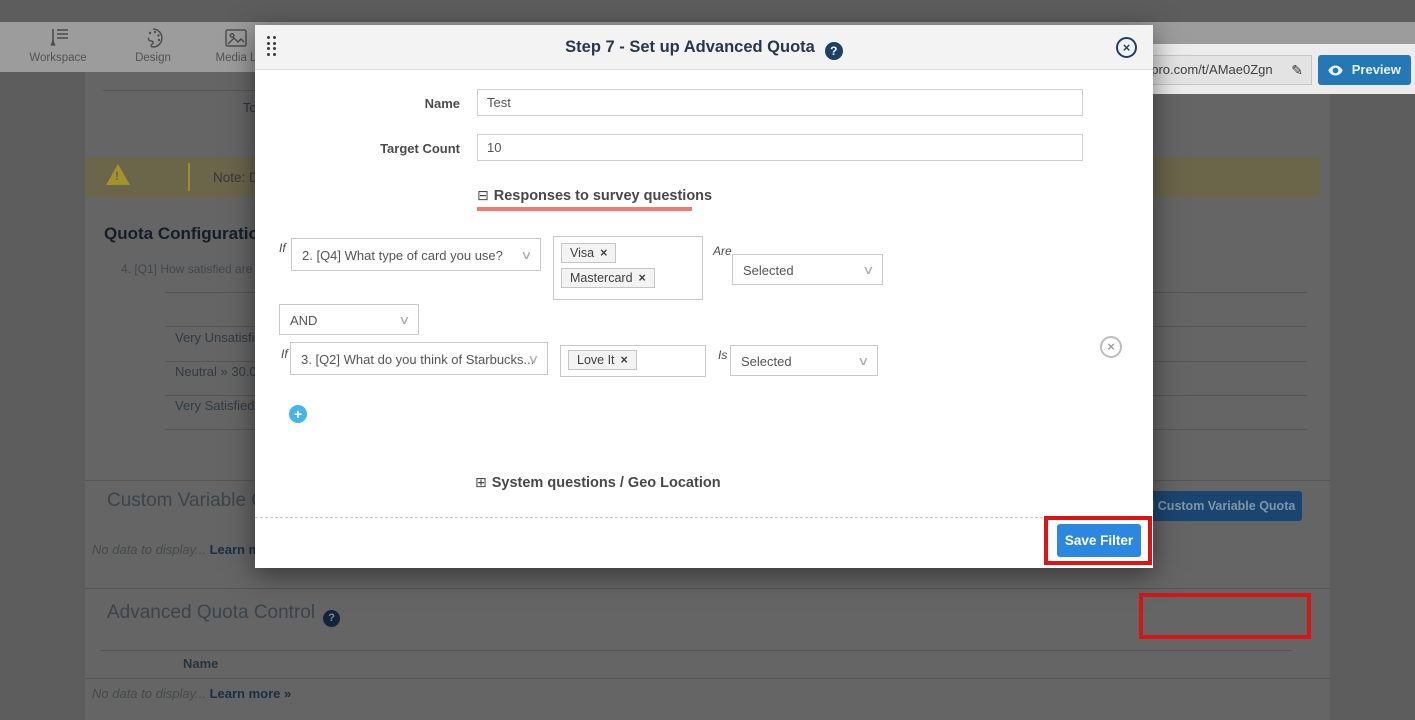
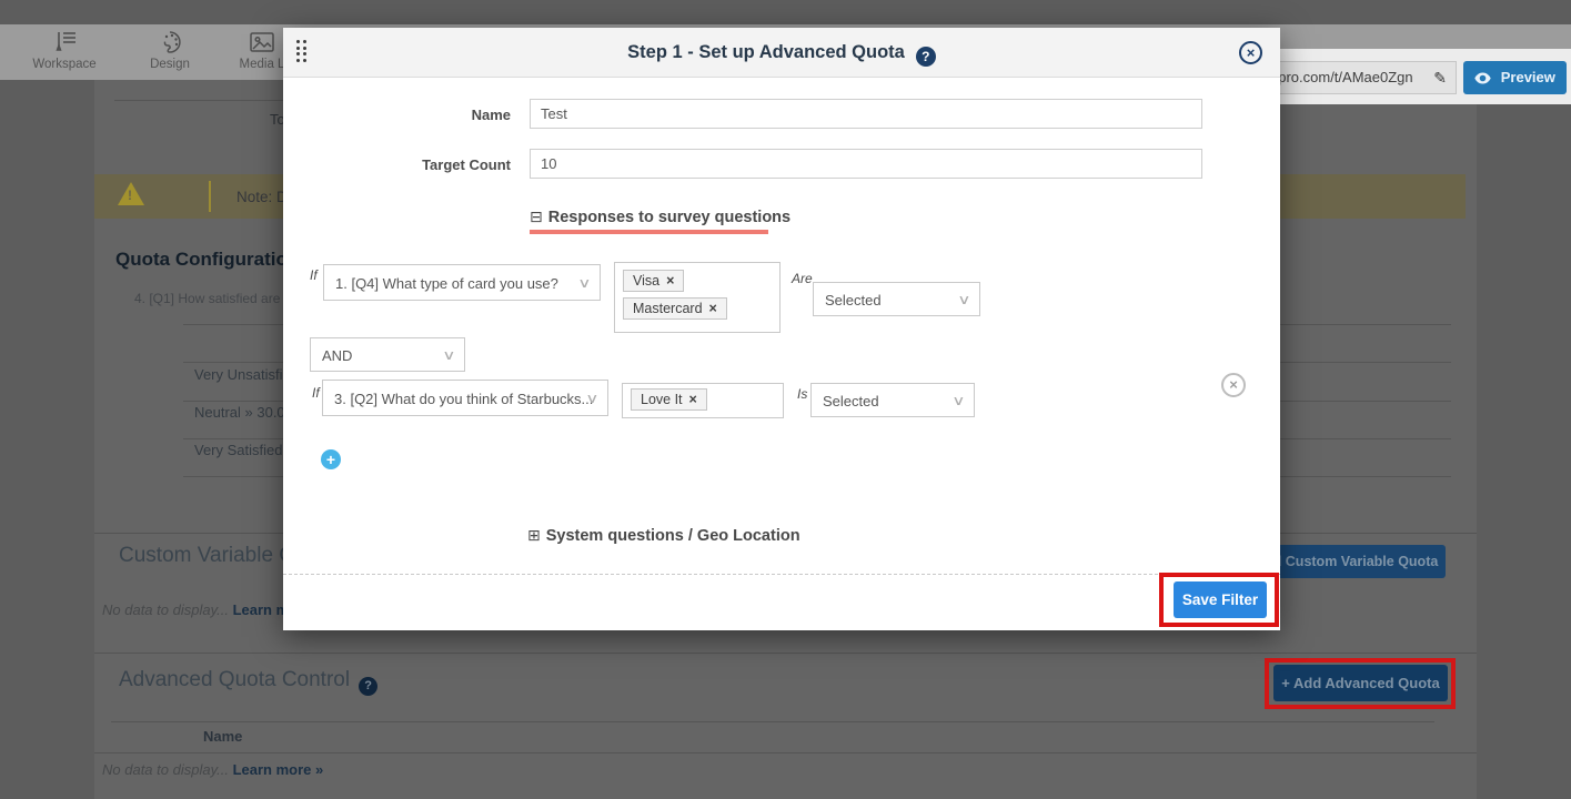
  Workspace
  Design
  Media L
  pro.com/t/AMae0Zgn
  ✎
  Preview
  !
  Quota Configuratio
  4. [Q1] How satisfied are
  Very Unsatisfi
  Neutral » 30.0
  Very Satisfied
  Custom Variable
  Custom Variable Quota
  No data to display... Learn
  Advanced Quota Control ?
+ + Add Advanced Quota
  Name
  No data to display... Learn more »
- Step 7 - Set up Advanced Quota ?
+ Step 1 - Set up Advanced Quota ?
  ×
  Name
  Test
  Target Count
  10
  ⊟ Responses to survey questions
  If
- 2. [Q4] What type of card you use?
+ 1. [Q4] What type of card you use?
  ∨
  Visa ×
  Mastercard ×
  Are
  Selected
  ∨
  AND
  ∨
  If
  3. [Q2] What do you think of Starbucks...
  ∨
  Love It ×
  Is
  Selected
  ∨
  ×
  +
  ⊞ System questions / Geo Location
  Save Filter
